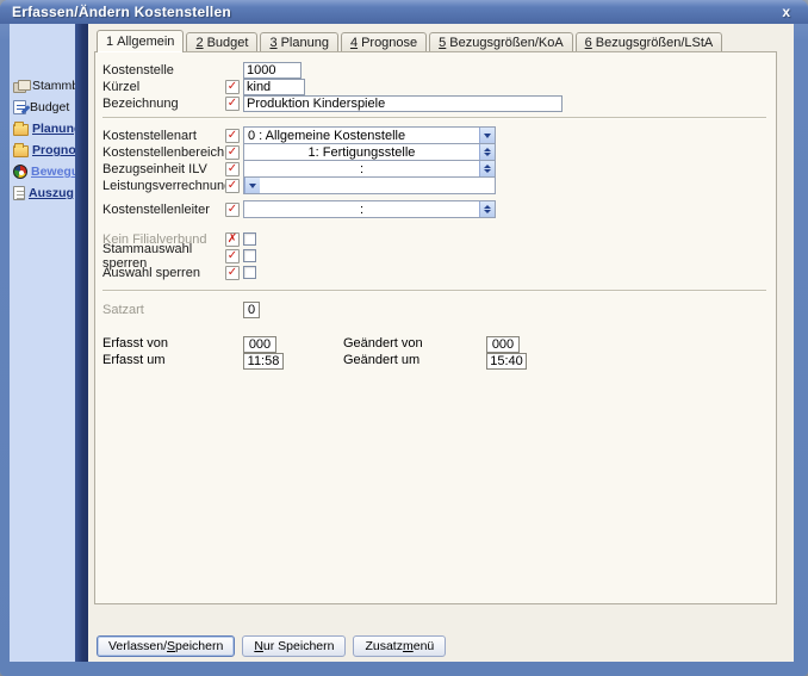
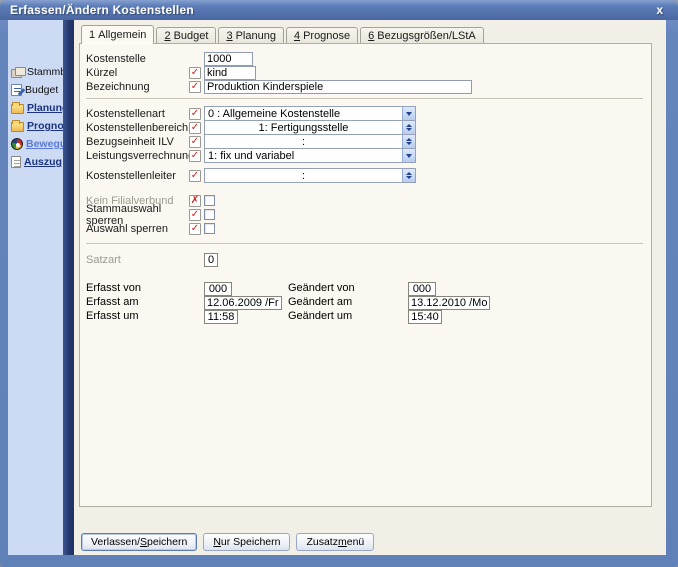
  Erfassen/Ändern Kostenstellen
  x
  Budget
  Planun
  Progno
  Auszug
  1
  Allgemein
  2
  Budget
  3
  Planung
  4
  Prognose
- 5
- Bezugsgrößen/KoA
  6
  Bezugsgrößen/LStA
  Kostenstelle
  1000
  Kürzel
  ✓
  kind
  Bezeichnung
  ✓
  Produktion Kinderspiele
  Kostenstellenart
  ✓
  0 : Allgemeine Kostenstelle
  Kostenstellenbereich
  ✓
  1: Fertigungsstelle
  Bezugseinheit ILV
  ✓
  :
  Leistungsverrechnun
  ✓
+ 1: fix und variabel
  Kostenstellenleiter
  ✓
  :
  Kein Filialverbund
  ✗
  Stammauswahl sperren
  ✓
  Auswahl sperren
  ✓
  Satzart
  0
  Erfasst von
  000
  Geändert von
  000
+ Erfasst am
+ 12.06.2009 /Fr
+ Geändert am
+ 13.12.2010 /Mo
  Erfasst um
  11:58
  Geändert um
  15:40
  Verlassen/
  S
  peichern
  N
  ur Speichern
  Zusatz
  m
  enü
